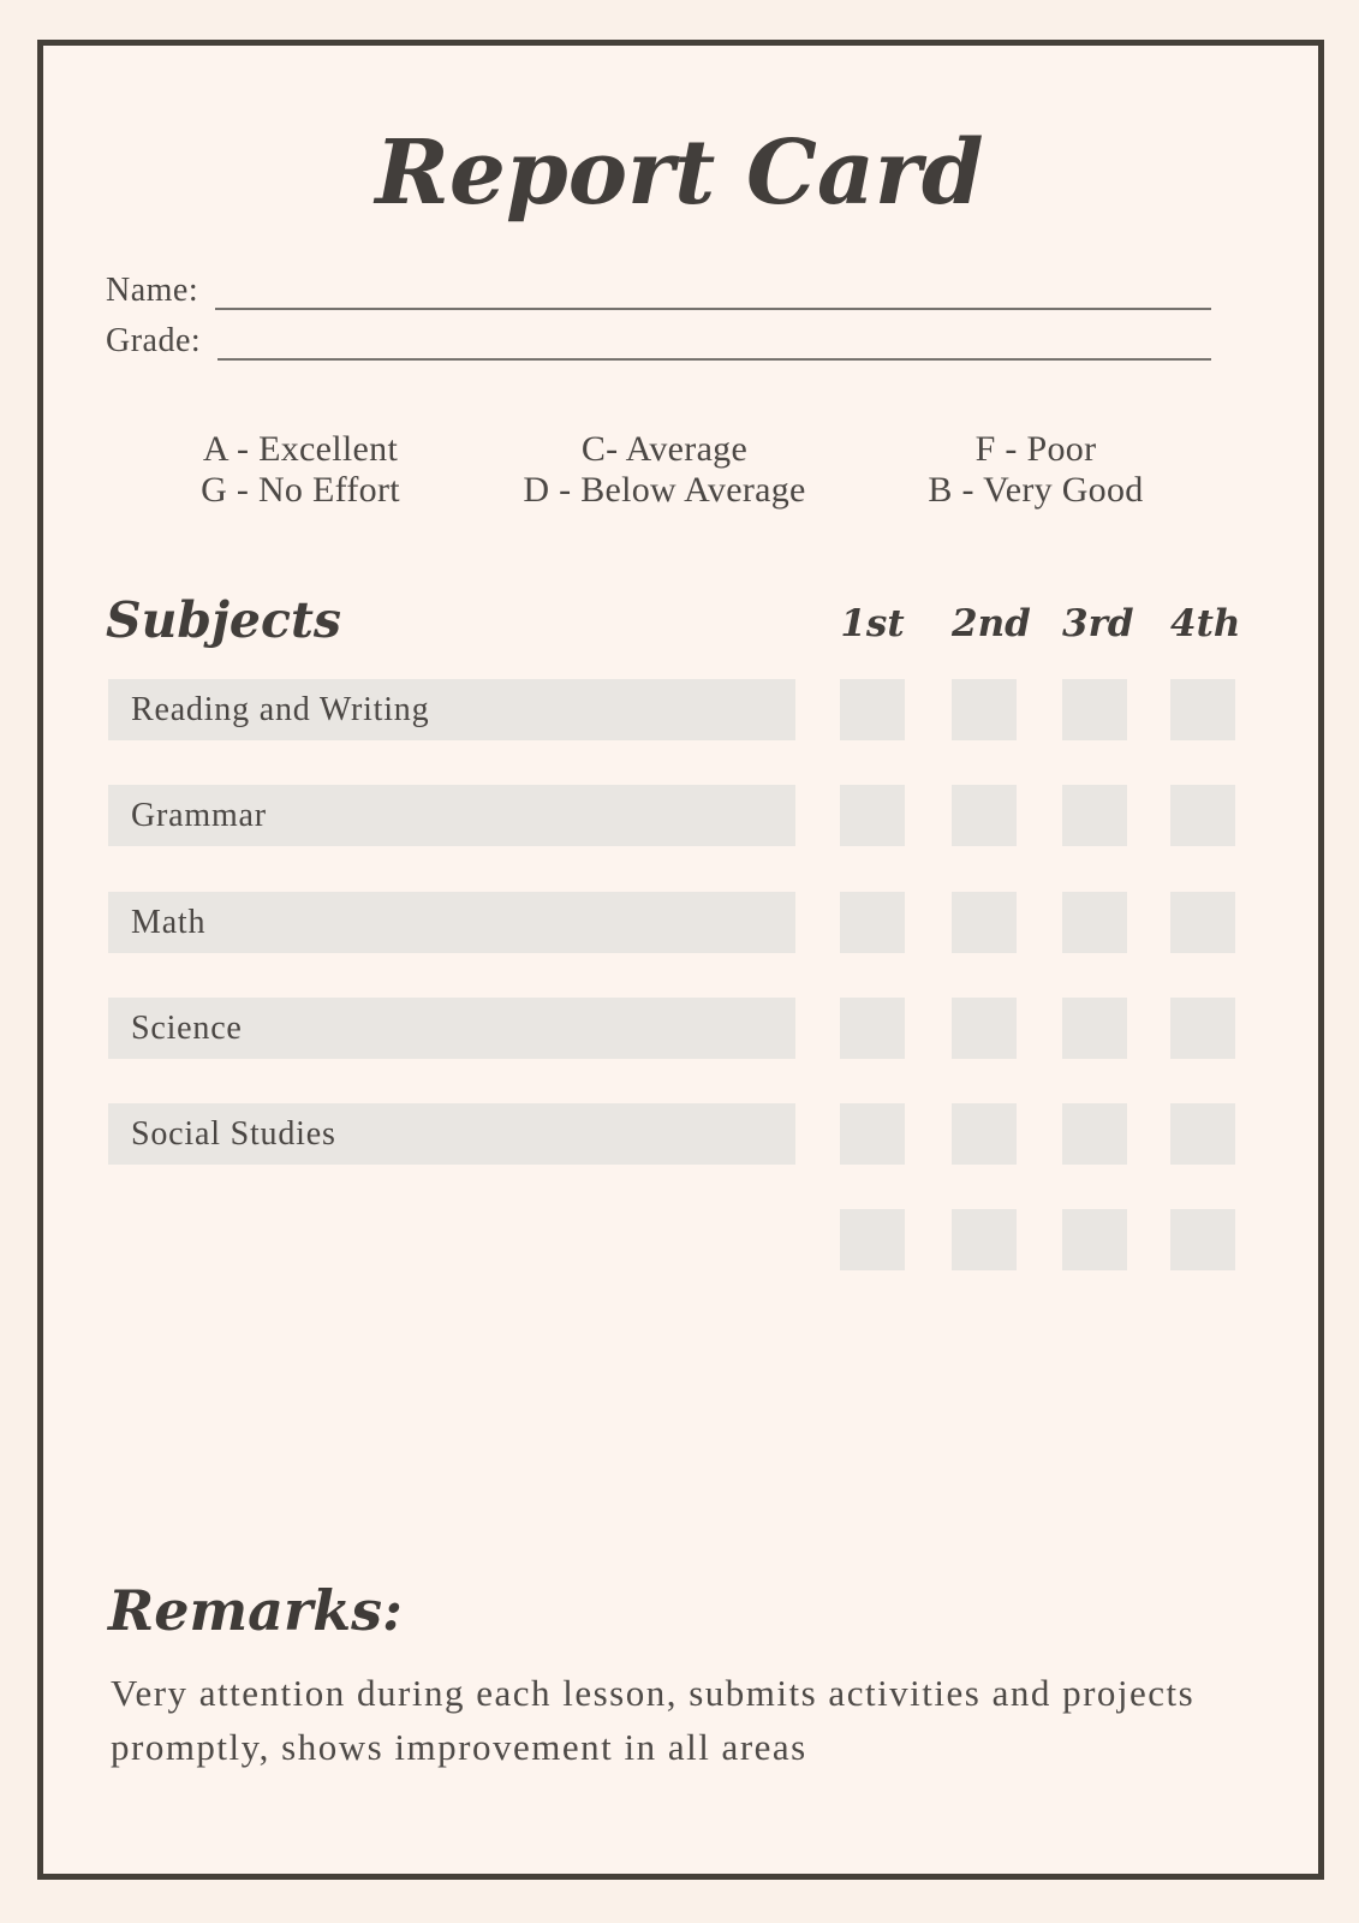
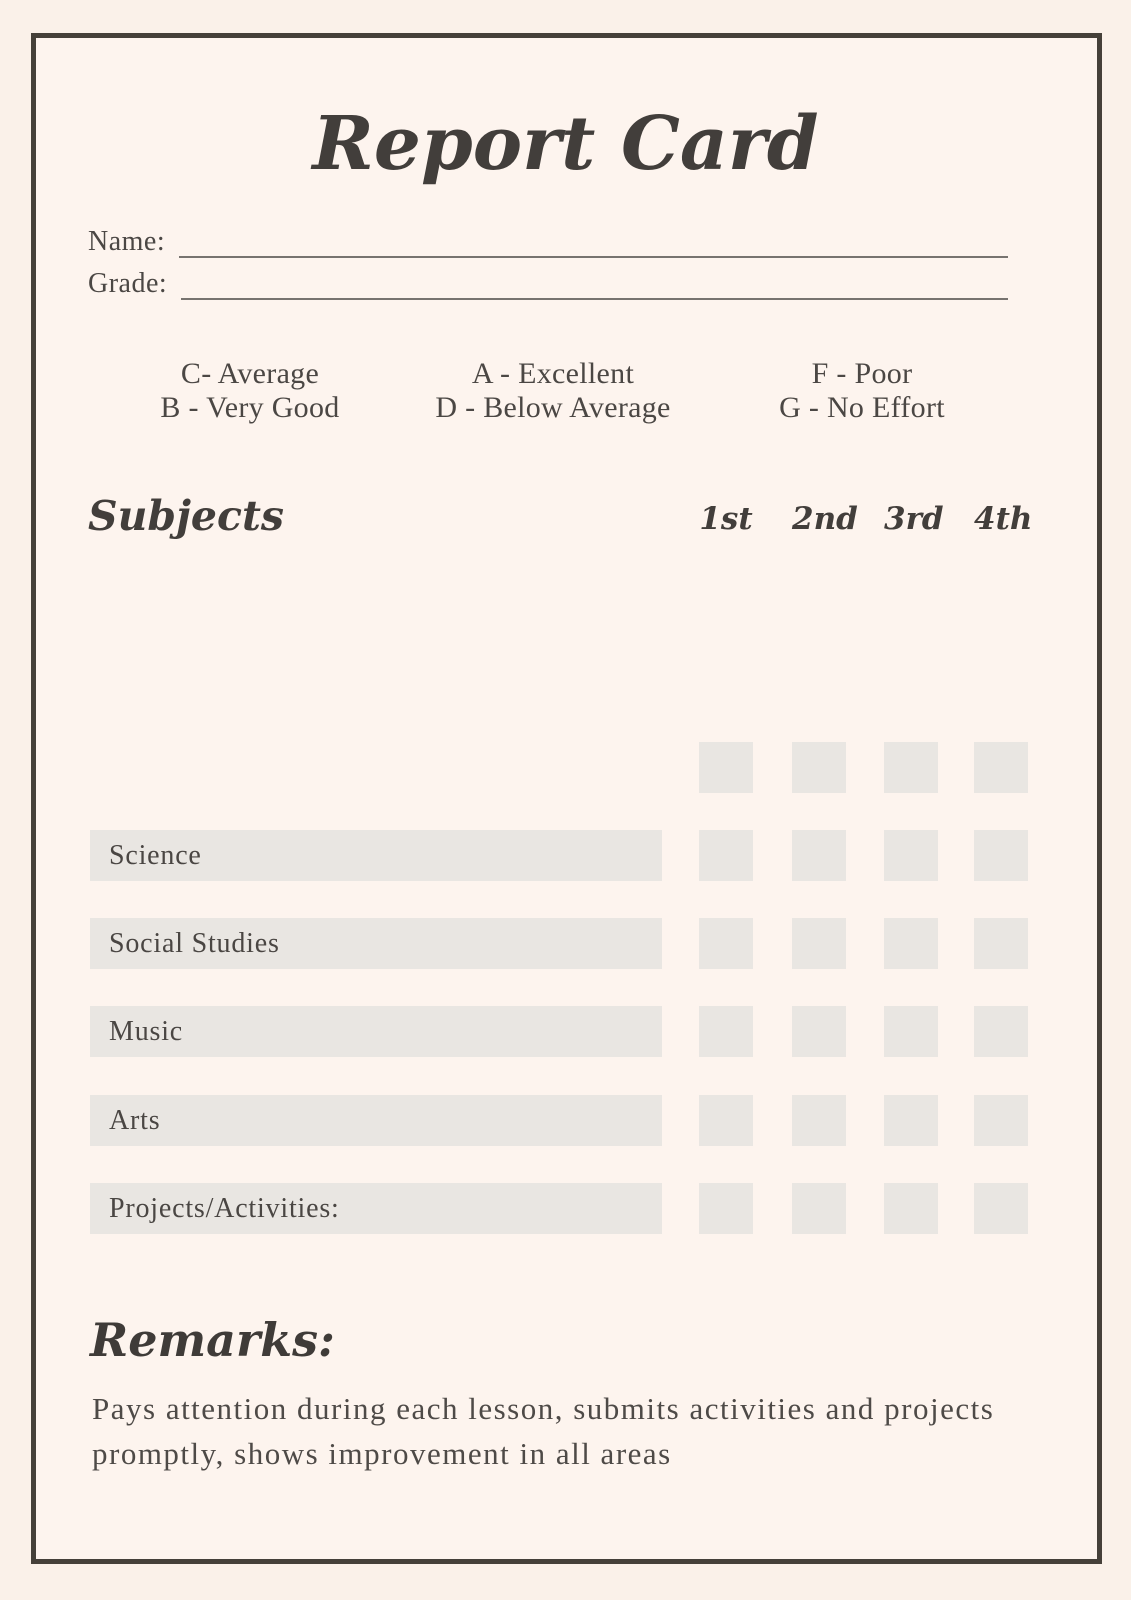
  Report Card
  Name:
  Grade:
- A - Excellent
+ C- Average
- G - No Effort
+ B - Very Good
- C- Average
+ A - Excellent
  D - Below Average
  F - Poor
- B - Very Good
+ G - No Effort
  Subjects
  1st
  2nd
  3rd
  4th
- Reading and Writing
- Grammar
- Math
  Science
  Social Studies
+ Music
+ Arts
+ Projects/Activities:
  Remarks:
- Very attention during each lesson, submits activities and projects promptly, shows improvement in all areas
+ Pays attention during each lesson, submits activities and projects promptly, shows improvement in all areas
